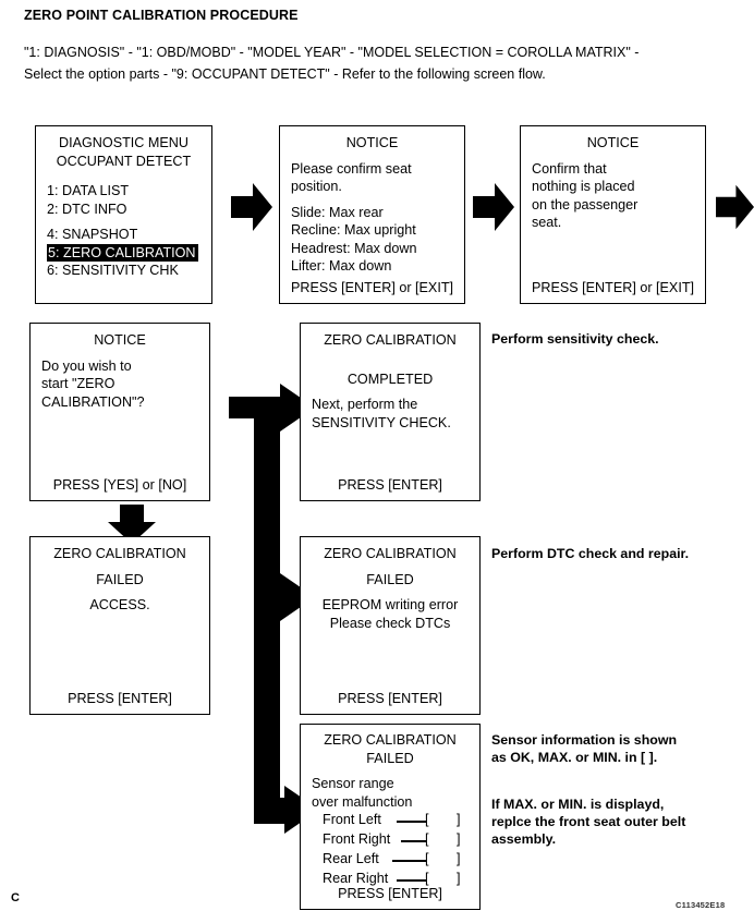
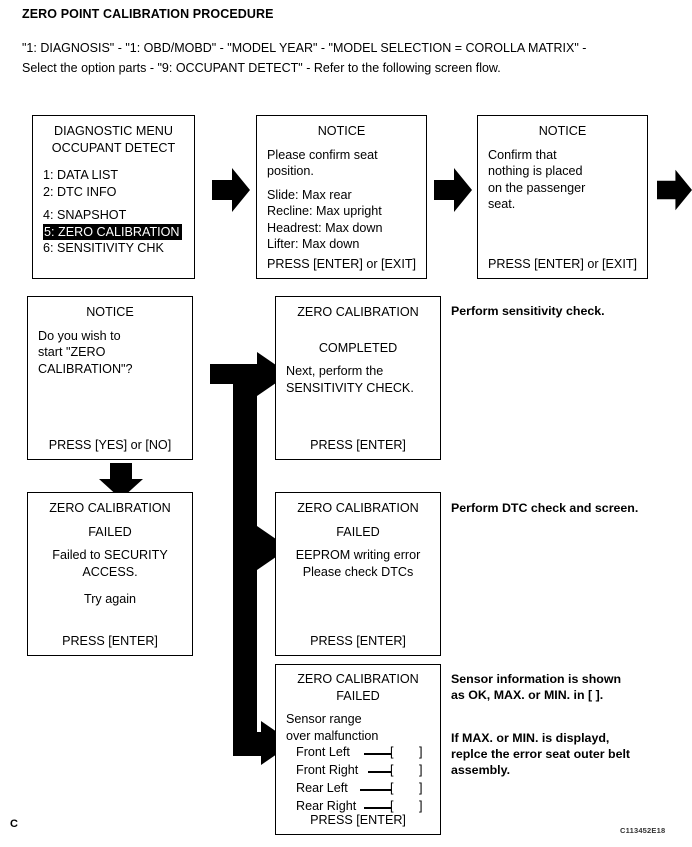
  ZERO POINT CALIBRATION PROCEDURE
  "1: DIAGNOSIS" - "1: OBD/MOBD" - "MODEL YEAR" - "MODEL SELECTION = COROLLA MATRIX" -
  Select the option parts - "9: OCCUPANT DETECT" - Refer to the following screen flow.
  DIAGNOSTIC MENU
  OCCUPANT DETECT
  1: DATA LIST
  2: DTC INFO
  4: SNAPSHOT
  5: ZERO CALIBRATION
  6: SENSITIVITY CHK
  NOTICE
  Please confirm seat
  position.
  Slide: Max rear
  Recline: Max upright
  Headrest: Max down
  Lifter: Max down
  PRESS [ENTER] or [EXIT]
  NOTICE
  Confirm that
  nothing is placed
  on the passenger
  seat.
  PRESS [ENTER] or [EXIT]
  NOTICE
  Do you wish to
  start "ZERO
  CALIBRATION"?
  PRESS [YES] or [NO]
  ZERO CALIBRATION
  COMPLETED
  Next, perform the
  SENSITIVITY CHECK.
  PRESS [ENTER]
  Perform sensitivity check.
  ZERO CALIBRATION
  FAILED
+ Failed to SECURITY
  ACCESS.
+ Try again
  PRESS [ENTER]
  ZERO CALIBRATION
  FAILED
  EEPROM writing error
  Please check DTCs
  PRESS [ENTER]
- Perform DTC check and repair.
+ Perform DTC check and screen.
  ZERO CALIBRATION
  FAILED
  Sensor range
  over malfunction
  Front Left
  [
  ]
  Front Right
  [
  ]
  Rear Left
  [
  ]
  Rear Right
  [
  ]
  PRESS [ENTER]
  Sensor information is shown
  as OK, MAX. or MIN. in [ ].
  If MAX. or MIN. is displayd,
- replce the front seat outer belt
+ replce the error seat outer belt
  assembly.
  C
  C113452E18
